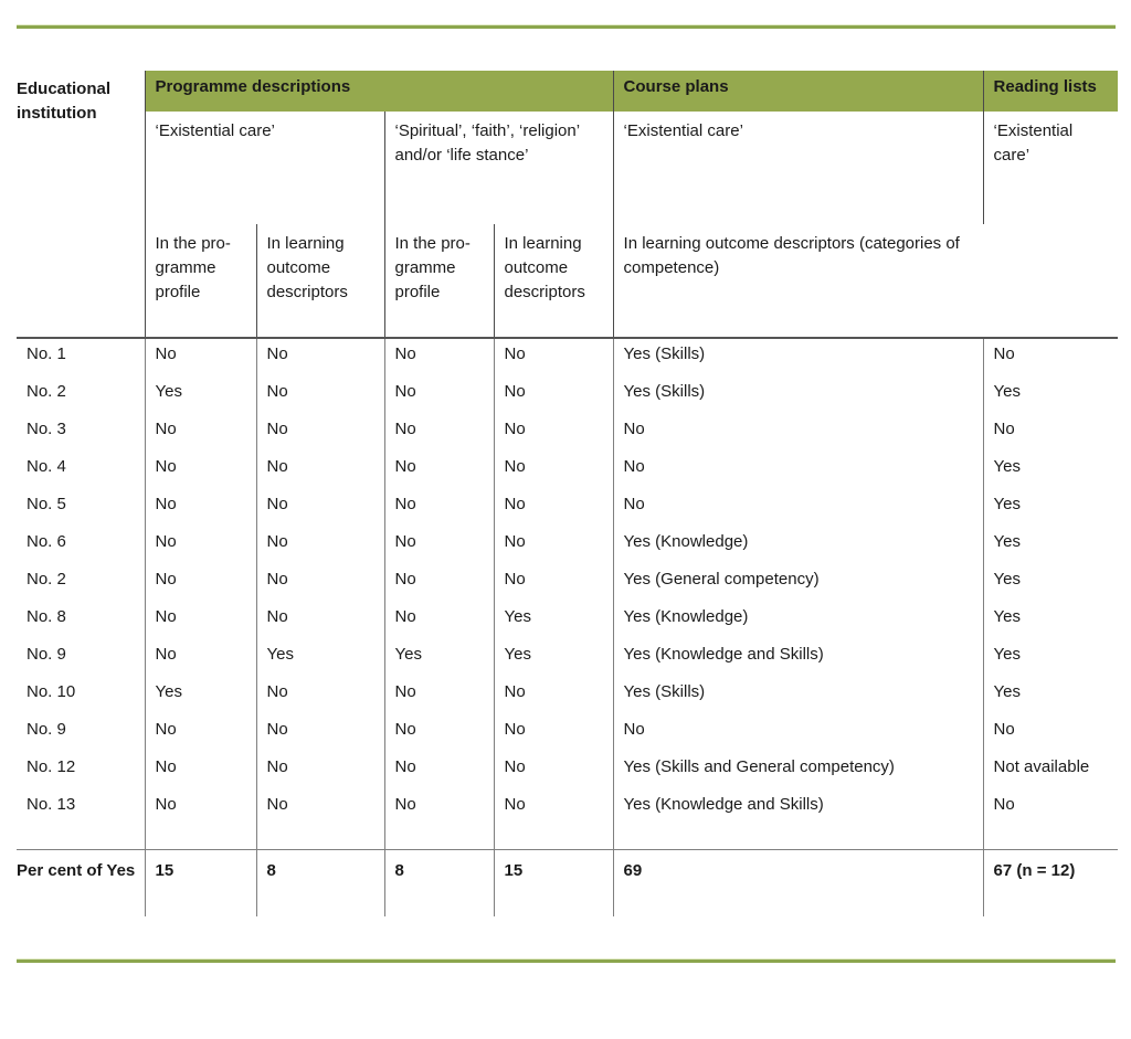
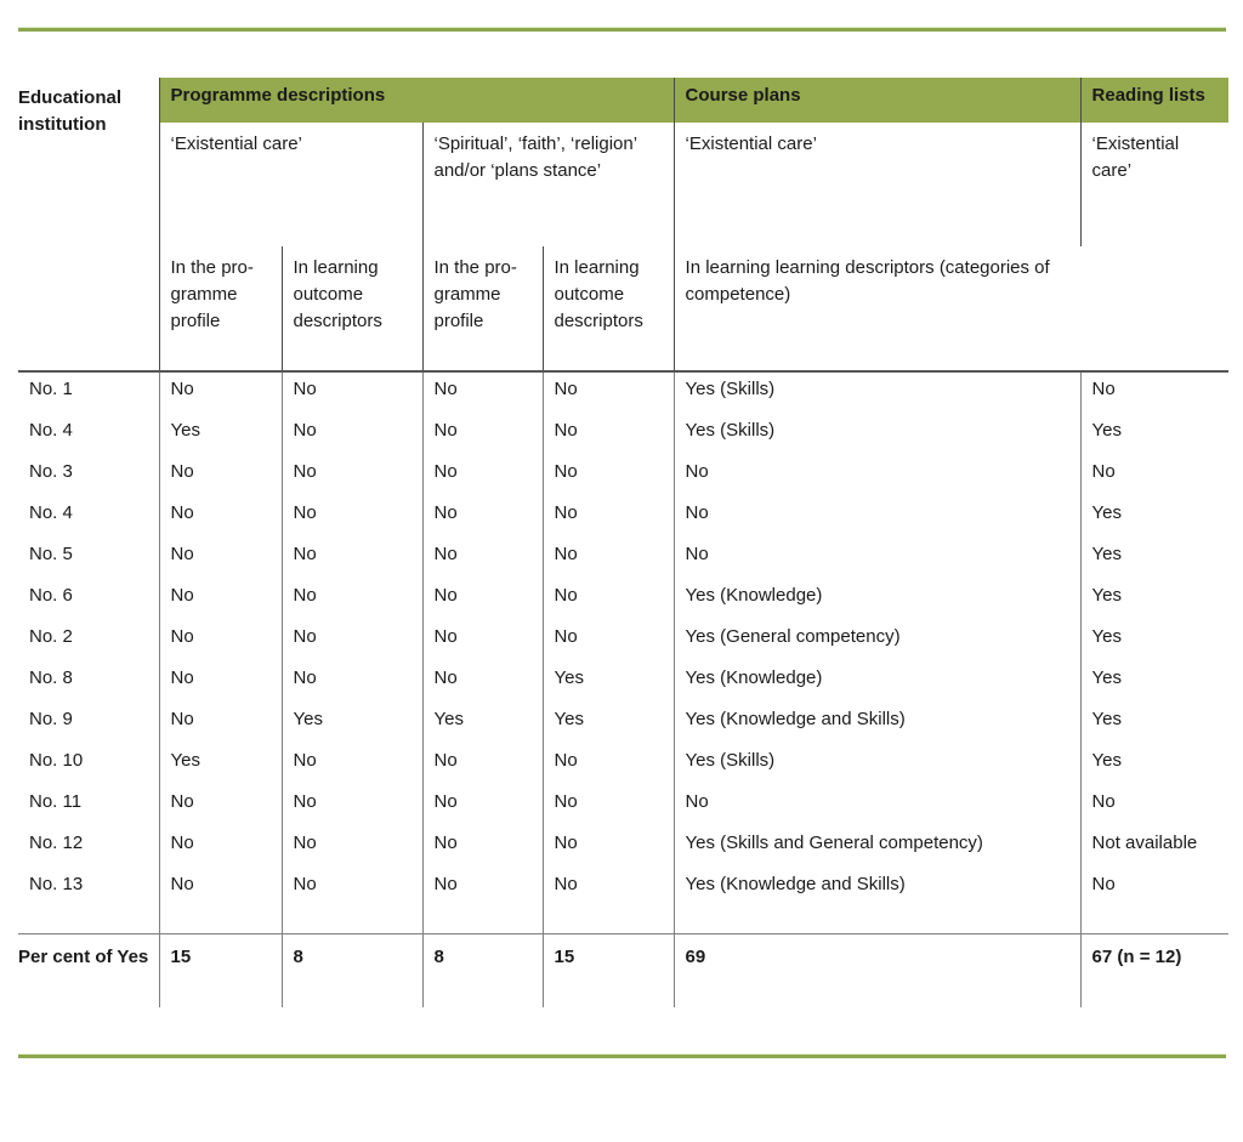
  Educational institution	Programme descriptions	Course plans	Reading lists
- ‘Existential care’	‘Spiritual’, ‘faith’, ‘religion’ and/or ‘life stance’	‘Existential care’	‘Existential care’
+ ‘Existential care’	‘Spiritual’, ‘faith’, ‘religion’ and/or ‘plans stance’	‘Existential care’	‘Existential care’
- In the pro-gramme profile	In learning outcome descriptors	In the pro-gramme profile	In learning outcome descriptors	In learning outcome descriptors (categories of competence)
+ In the pro-gramme profile	In learning outcome descriptors	In the pro-gramme profile	In learning outcome descriptors	In learning learning descriptors (categories of competence)
  No. 1	No	No	No	No	Yes (Skills)	No
- No. 2	Yes	No	No	No	Yes (Skills)	Yes
+ No. 4	Yes	No	No	No	Yes (Skills)	Yes
  No. 3	No	No	No	No	No	No
  No. 4	No	No	No	No	No	Yes
  No. 5	No	No	No	No	No	Yes
  No. 6	No	No	No	No	Yes (Knowledge)	Yes
  No. 2	No	No	No	No	Yes (General competency)	Yes
  No. 8	No	No	No	Yes	Yes (Knowledge)	Yes
  No. 9	No	Yes	Yes	Yes	Yes (Knowledge and Skills)	Yes
  No. 10	Yes	No	No	No	Yes (Skills)	Yes
- No. 9	No	No	No	No	No	No
+ No. 11	No	No	No	No	No	No
  No. 12	No	No	No	No	Yes (Skills and General competency)	Not available
  No. 13	No	No	No	No	Yes (Knowledge and Skills)	No
  Per cent of Yes	15	8	8	15	69	67 (n = 12)
